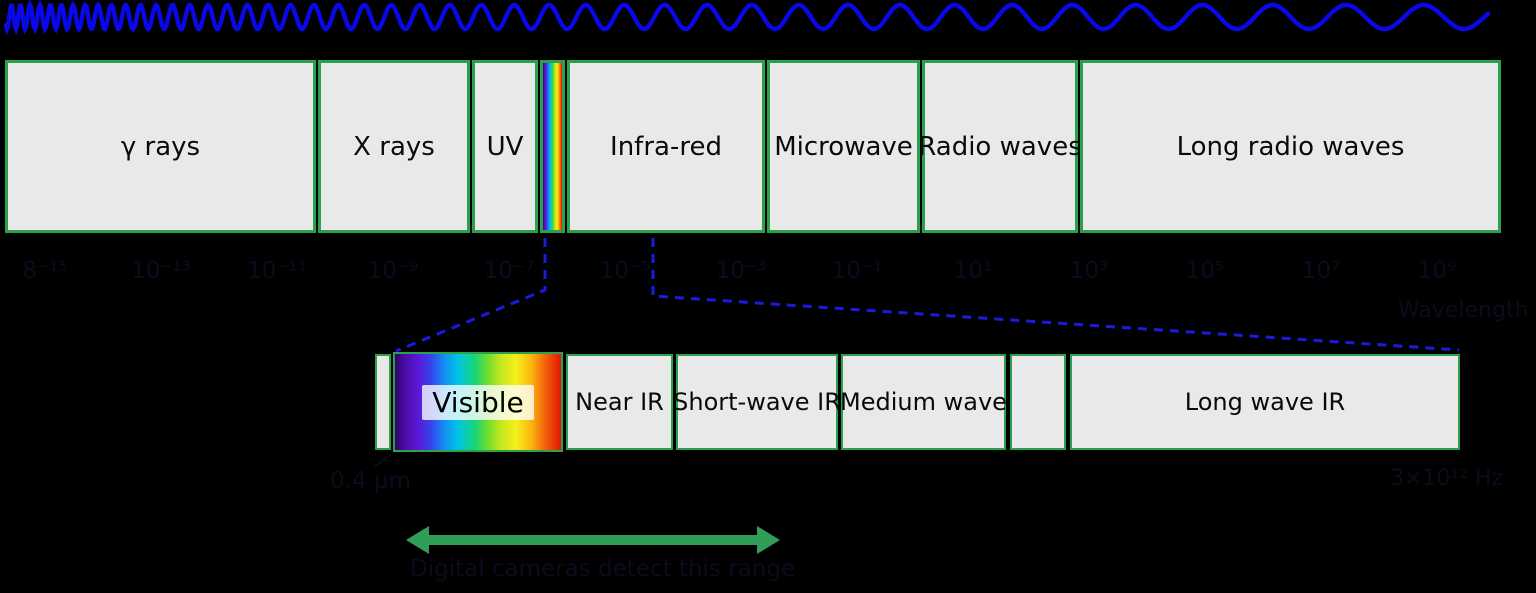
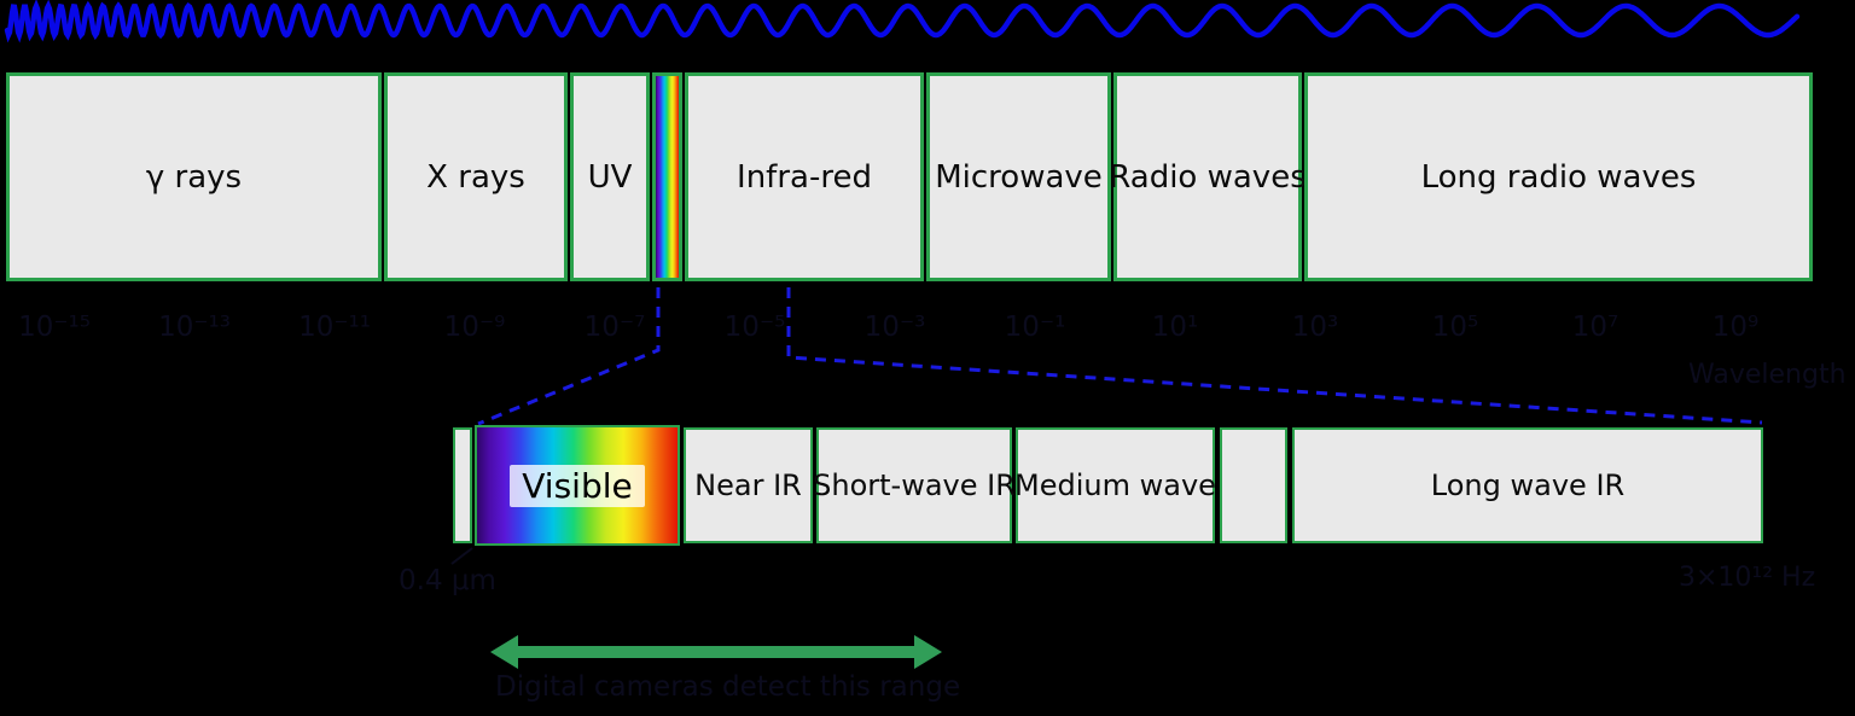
  γ rays
  X rays
  UV
  Infra-red
  Microwave
  Radio waves
  Long radio waves
- 8⁻¹⁵
+ 10⁻¹⁵
  10⁻¹³
  10⁻¹¹
  10⁻⁹
  10⁻⁷
  10⁻⁵
  10⁻³
  10⁻¹
  10¹
  10³
  10⁵
  10⁷
  10⁹
  Wavelength
  Visible
  Near IR
  Short-wave IR
  Medium wave
  Long wave IR
  0.4 μm
  3×10¹² Hz
  Digital cameras detect this range
